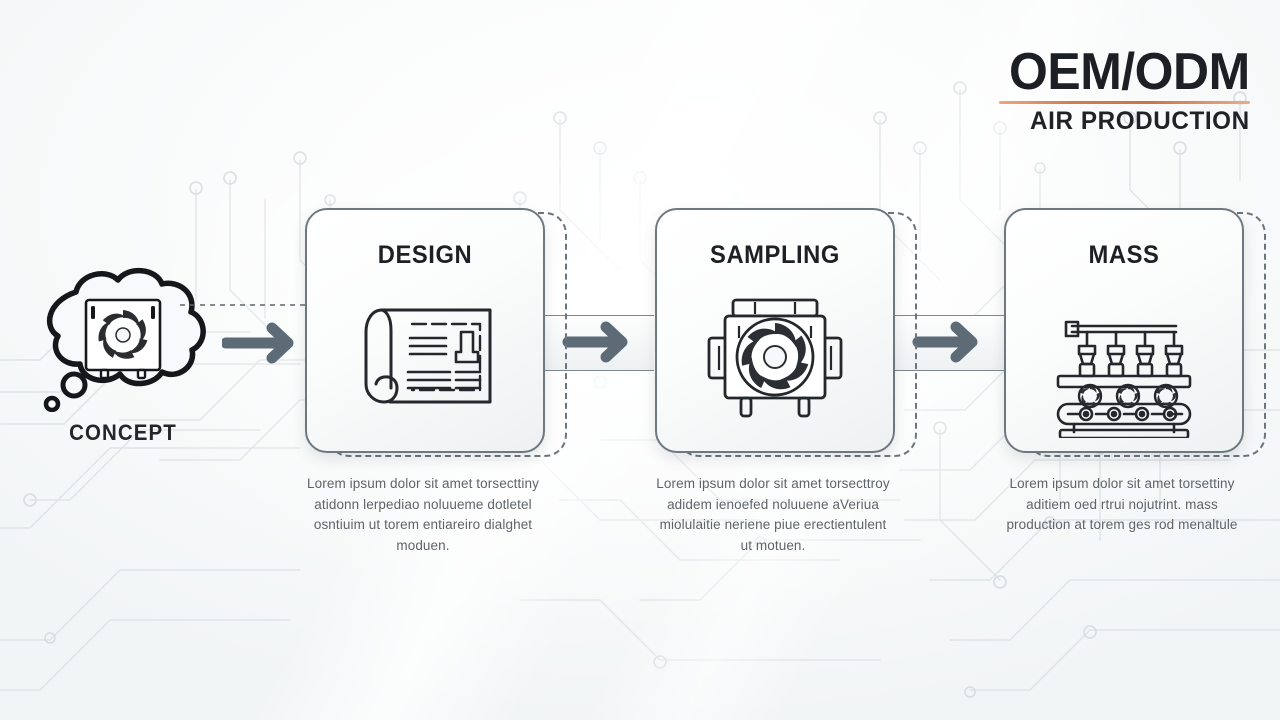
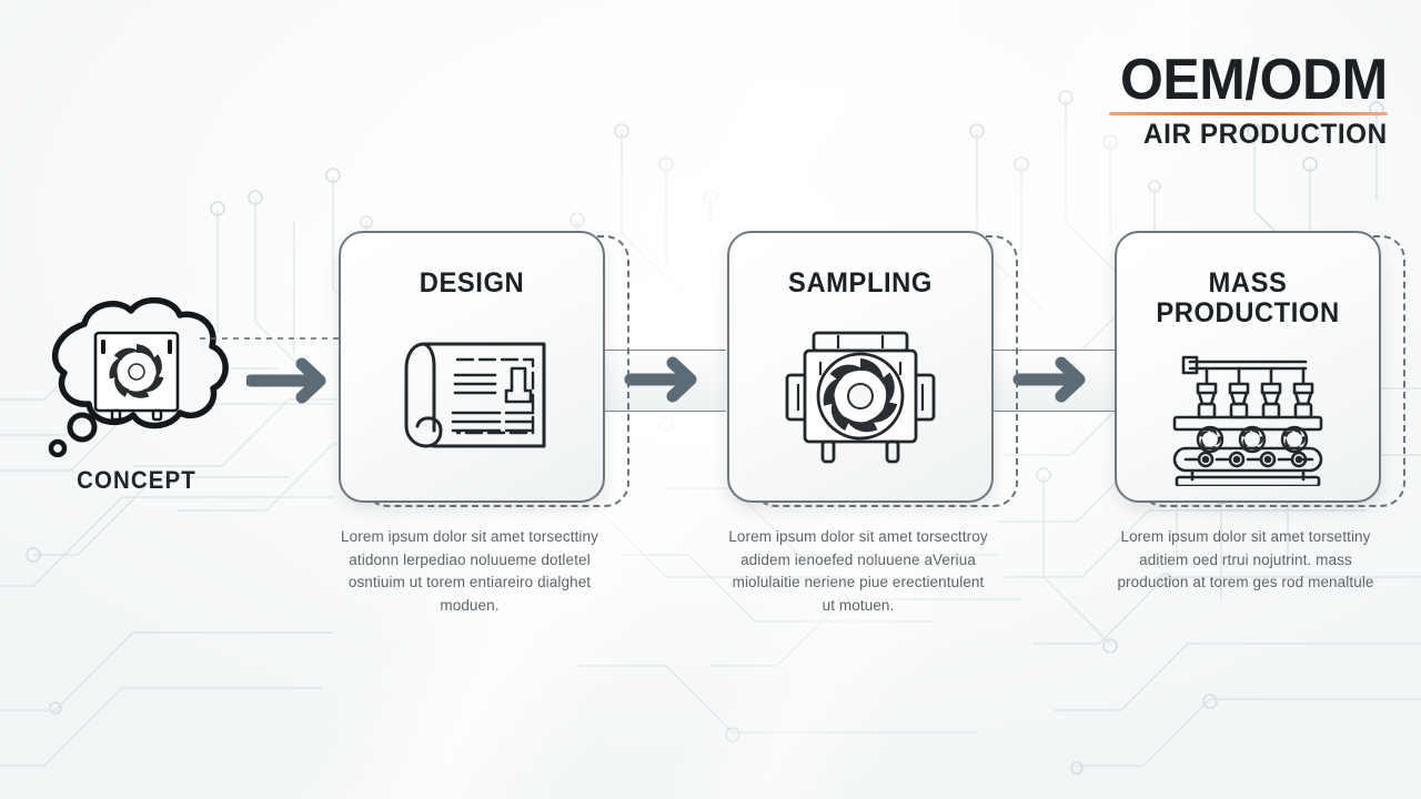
  OEM/ODM
  AIR PRODUCTION
  CONCEPT
  DESIGN
  Lorem ipsum dolor sit amet torsecttiny atidonn lerpediao noluueme dotletel osntiuim ut torem entiareiro dialghet moduen.
  SAMPLING
  Lorem ipsum dolor sit amet torsecttroy adidem ienoefed noluuene aVeriua miolulaitie neriene piue erectientulent ut motuen.
  MASS
+ PRODUCTION
  Lorem ipsum dolor sit amet torsettiny aditiem oed rtrui nojutrint. mass production at torem ges rod menaltule
